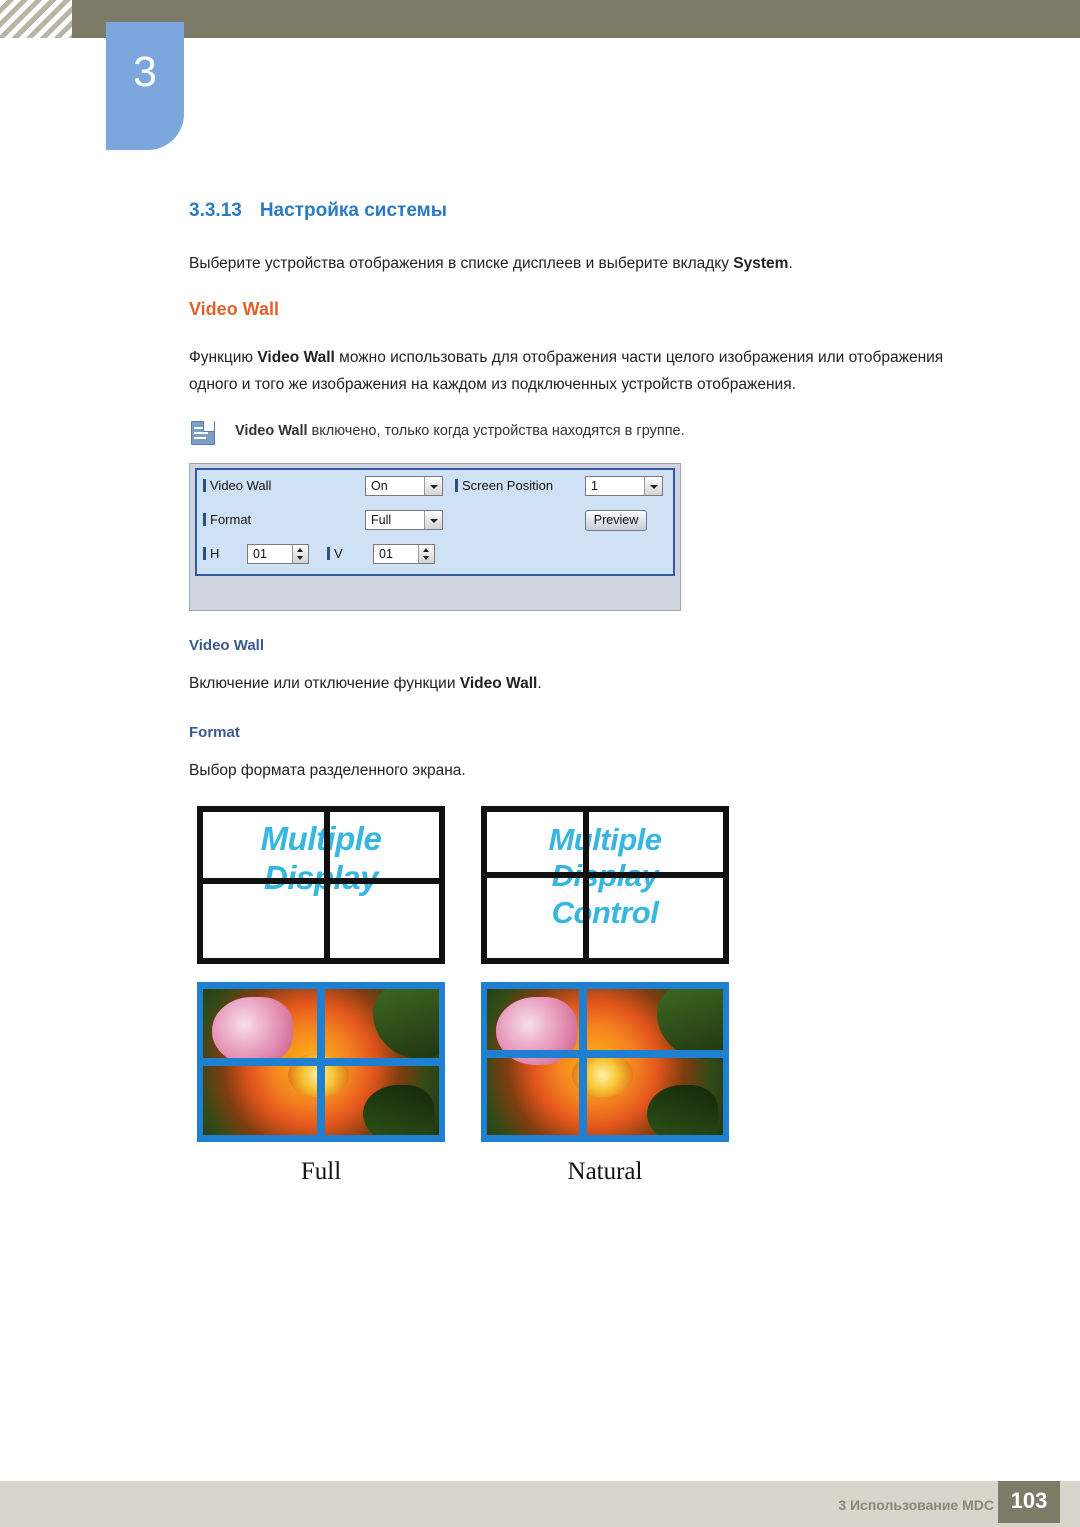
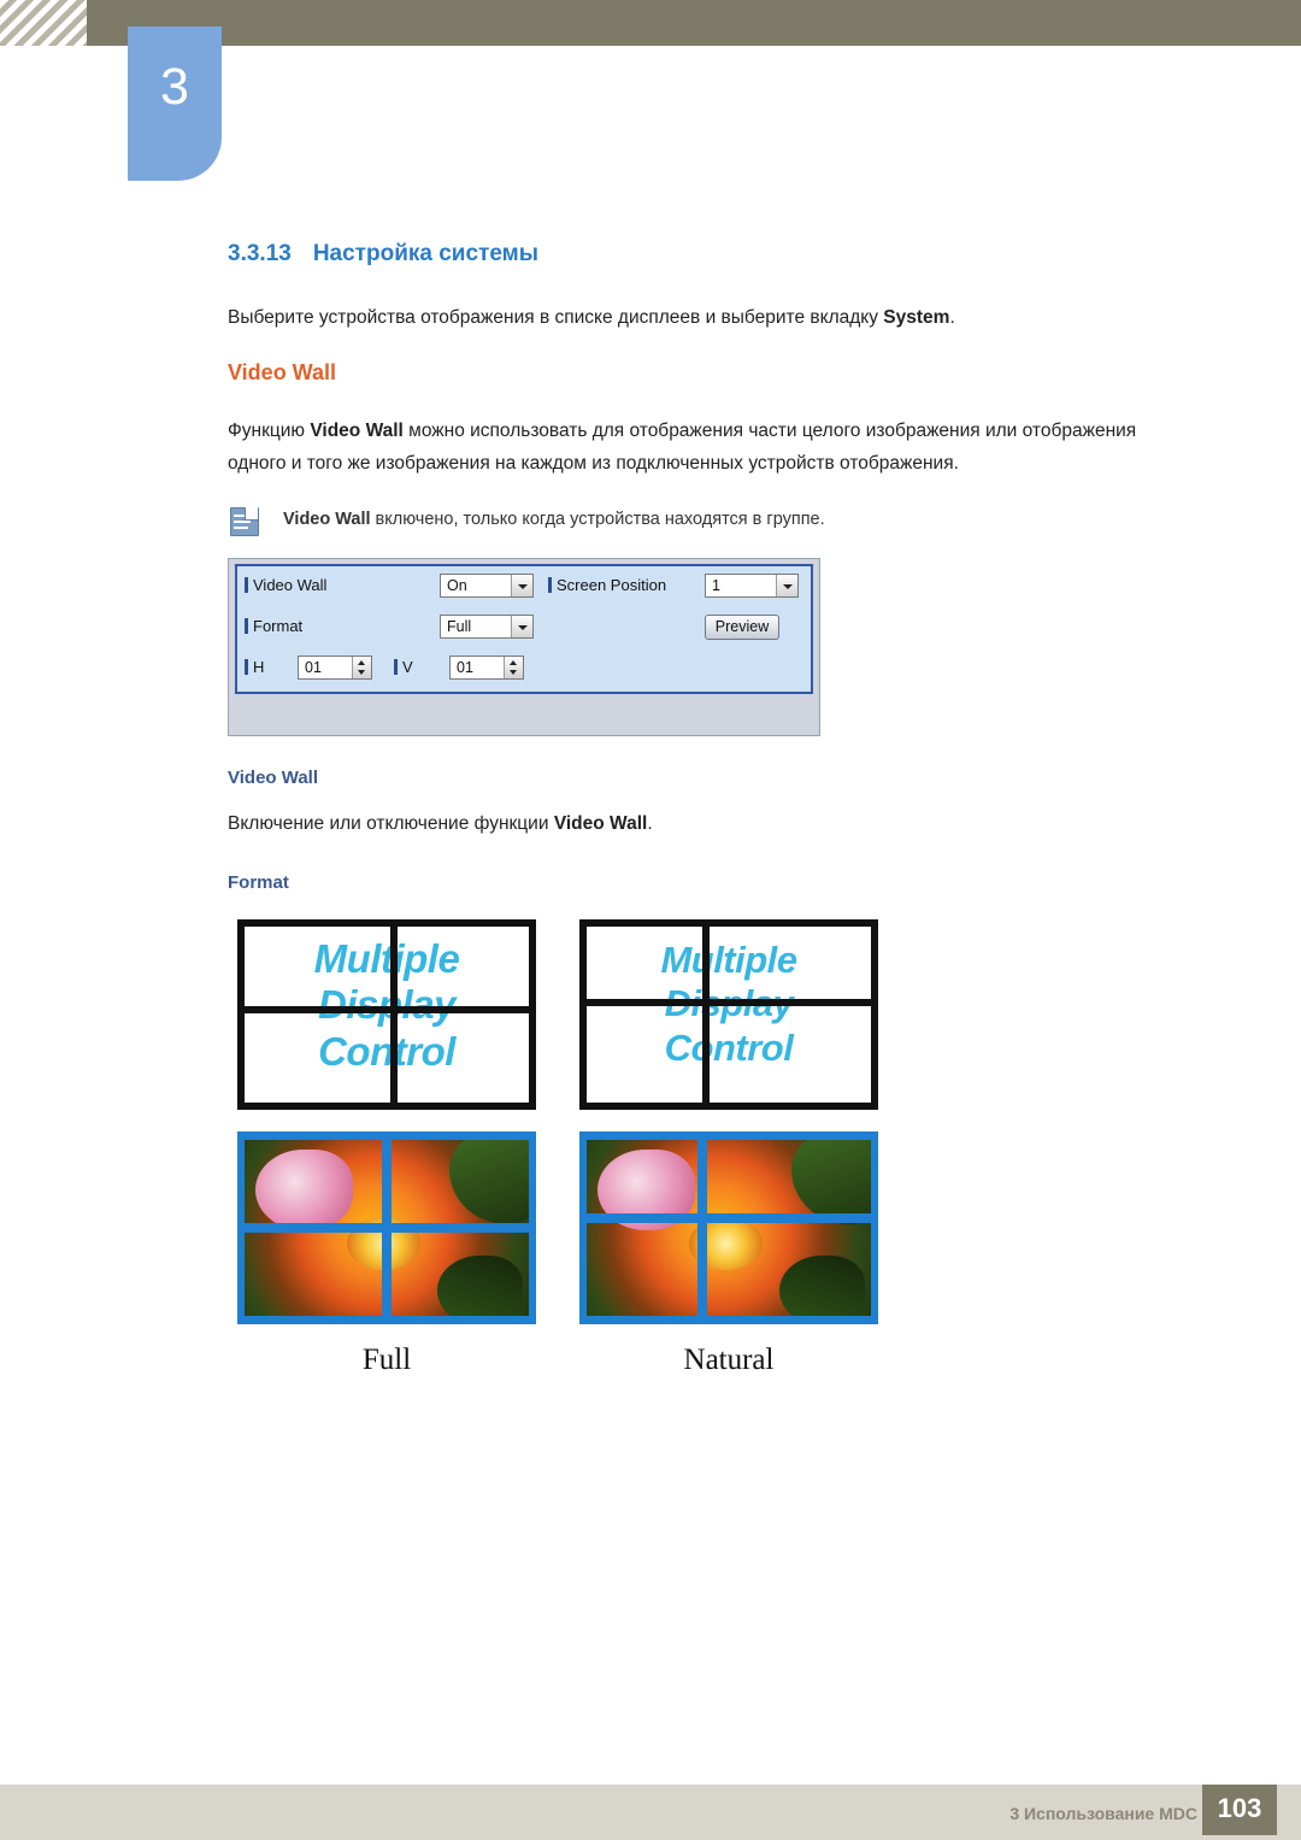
  3
  3.3.13 Настройка системы
  Выберите устройства отображения в списке дисплеев и выберите вкладку System.
  Video Wall
  Функцию Video Wall можно использовать для отображения части целого изображения или отображения одного и того же изображения на каждом из подключенных устройств отображения.
  Video Wall включено, только когда устройства находятся в группе.
  Video Wall
  On
  Screen Position
  1
  Format
  Full
  Preview
  H
  01
  V
  01
  Video Wall
  Включение или отключение функции Video Wall.
  Format
- Выбор формата разделенного экрана.
  Multiple
+ Control
  Mltiple
  Cntrol
  Full
  Natural
  3 Использование MDC
  103
